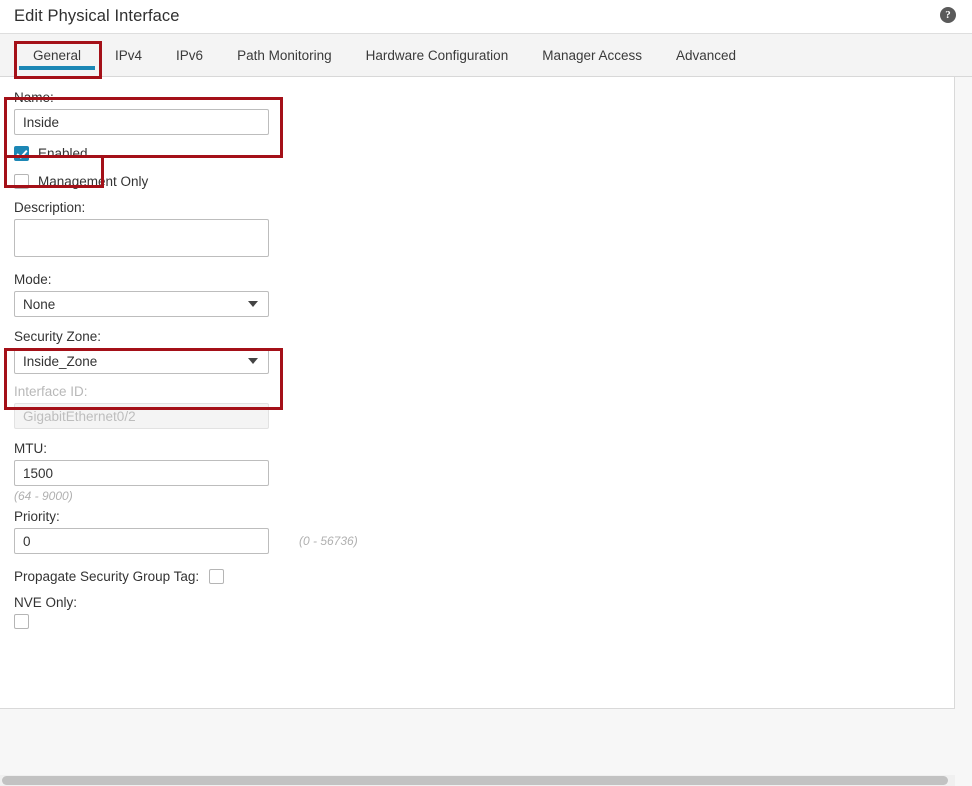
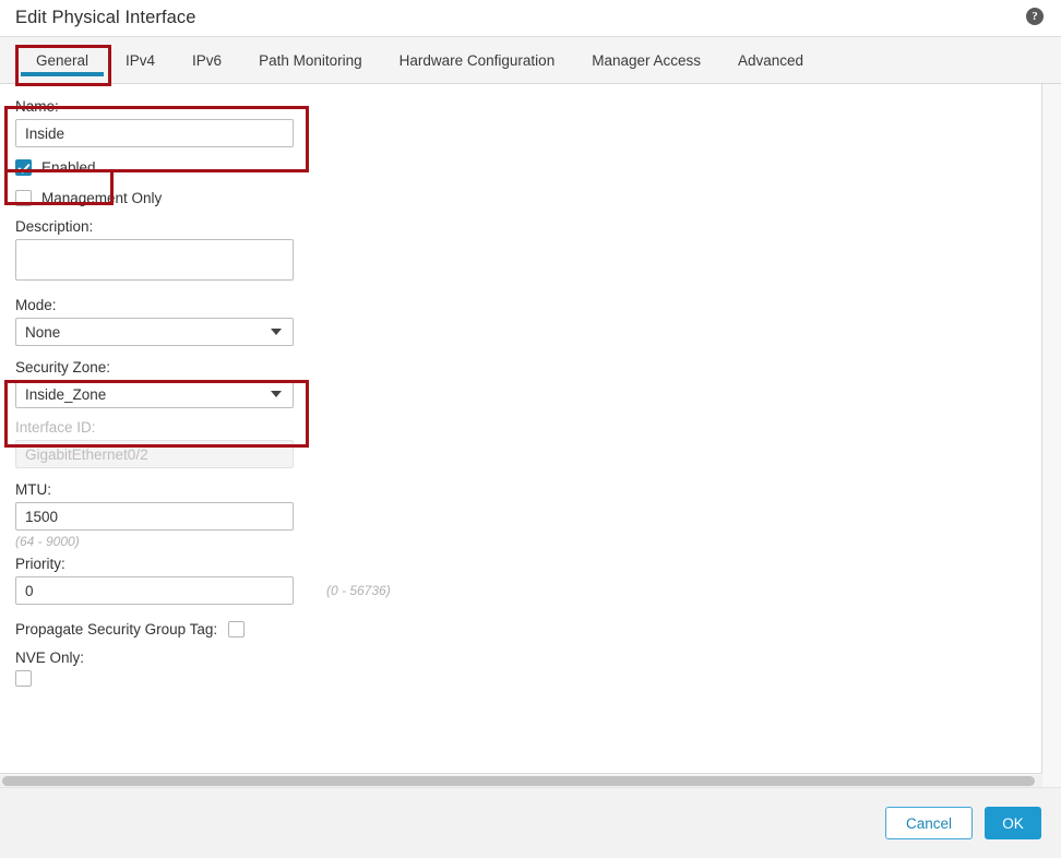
  Edit Physical Interface
  ?
  General
  IPv4
  IPv6
  Path Monitoring
  Hardware Configuration
  Manager Access
  Advanced
  Name:
  Inside
  Enabled
  Management Only
  Description:
  Mode:
  None
  Security Zone:
  Inside_Zone
  Interface ID:
  GigabitEthernet0/2
  MTU:
  1500
  (64 - 9000)
  Priority:
  0
  (0 - 56736)
  Propagate Security Group Tag:
  NVE Only:
+ Cancel
+ OK
